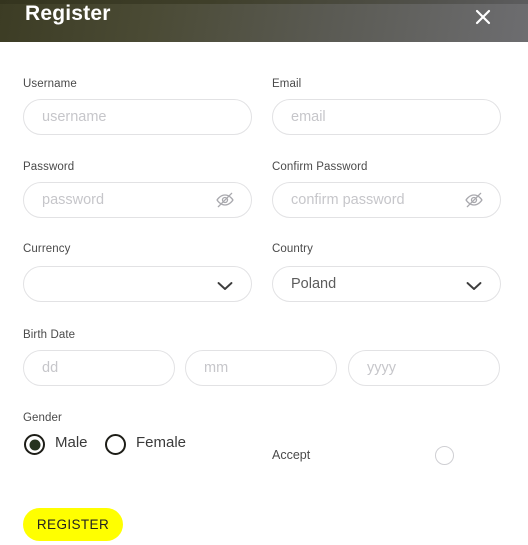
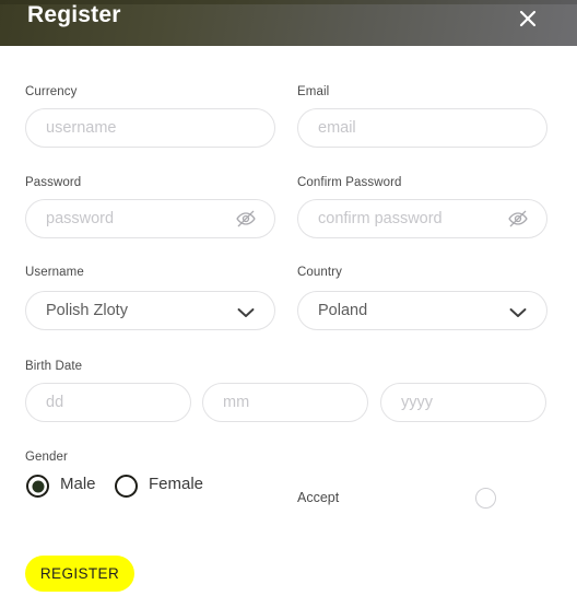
  Register
- Username
+ Currency
  username
  Email
  email
  Password
  password
  Confirm Password
  confirm password
- Currency
+ Username
+ Polish Zloty
  Country
  Poland
  Birth Date
  dd
  mm
  yyyy
  Gender
  Male
  Female
  Accept
  REGISTER
